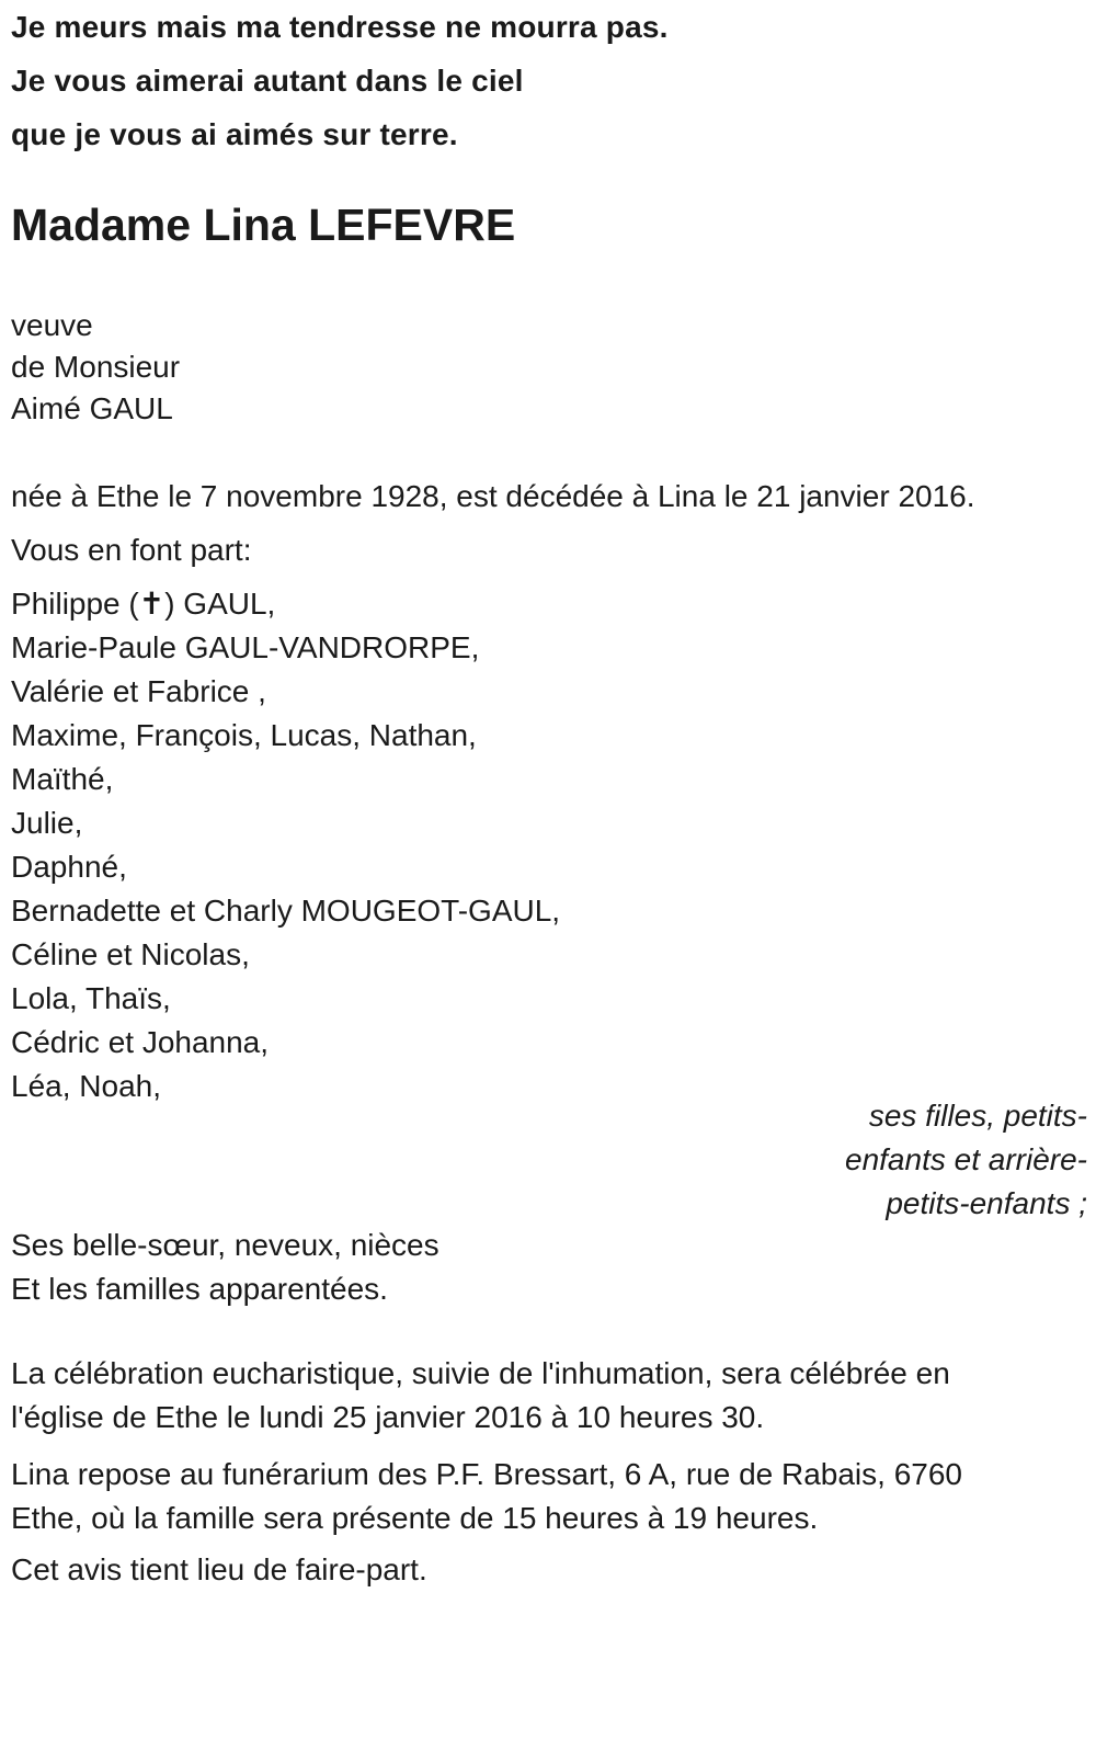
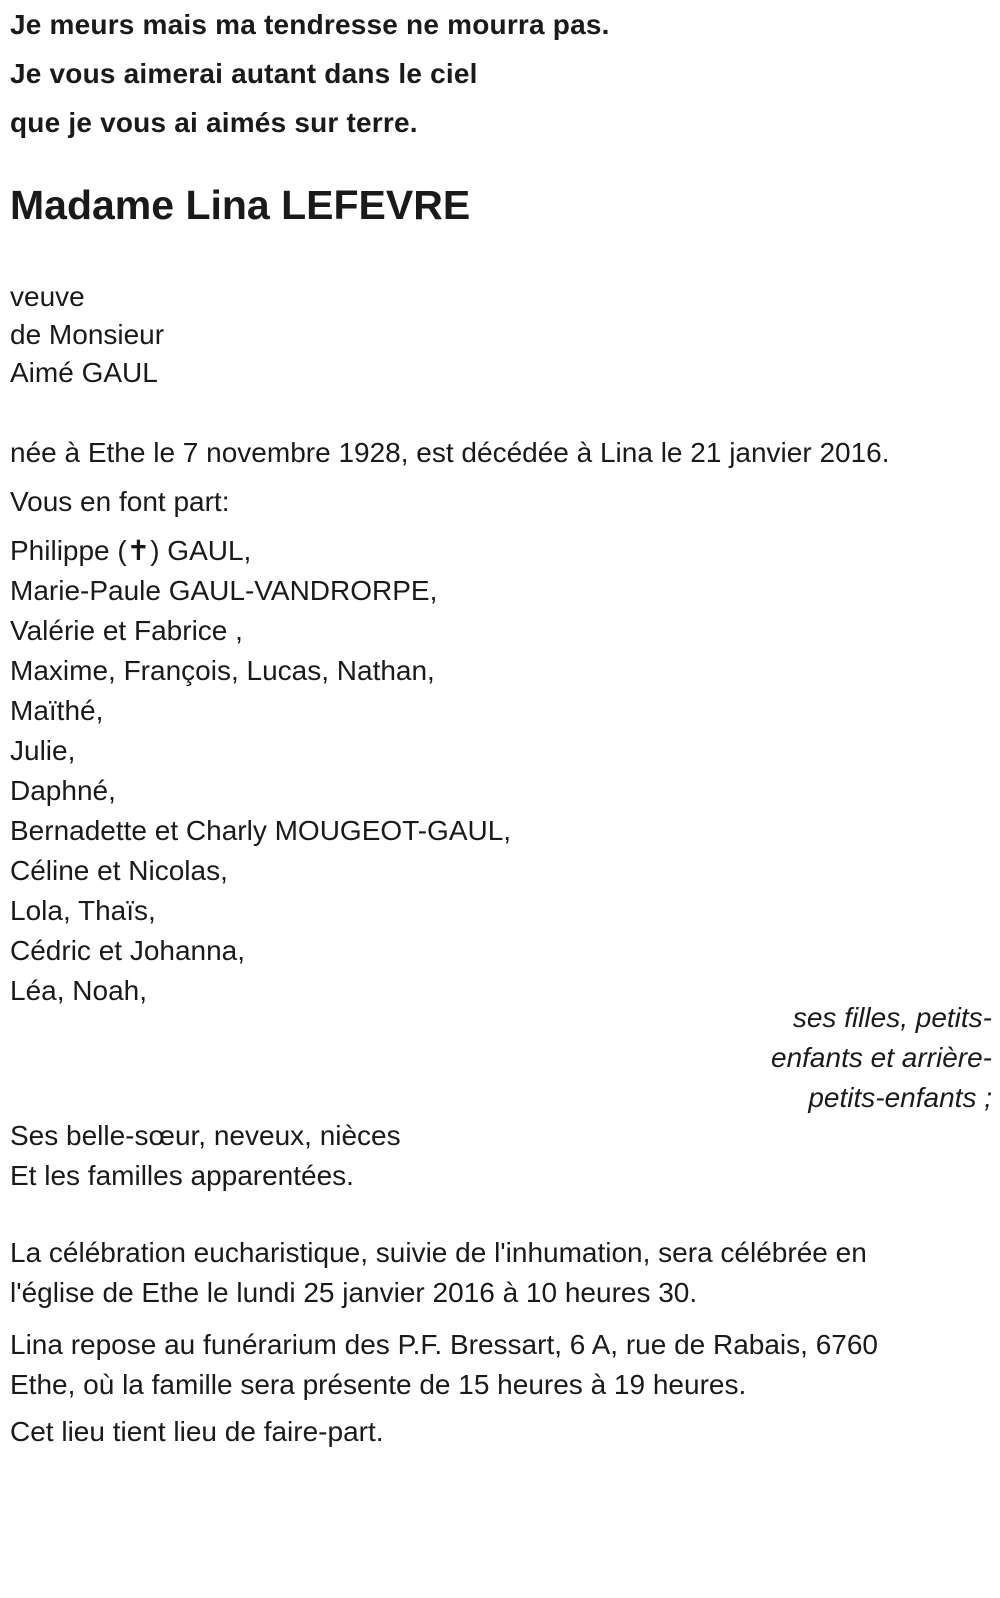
  Je meurs mais ma tendresse ne mourra pas.
  Je vous aimerai autant dans le ciel
  que je vous ai aimés sur terre.
  Madame Lina LEFEVRE
  veuve
  de Monsieur
  Aimé GAUL
  née à Ethe le 7 novembre 1928, est décédée à Lina le 21 janvier 2016.
  Vous en font part:
  Philippe (✝) GAUL,
  Marie-Paule GAUL-VANDRORPE,
  Valérie et Fabrice ,
  Maxime, François, Lucas, Nathan,
  Maïthé,
  Julie,
  Daphné,
  Bernadette et Charly MOUGEOT-GAUL,
  Céline et Nicolas,
  Lola, Thaïs,
  Cédric et Johanna,
  Léa, Noah,
  ses filles, petits-
  enfants et arrière-
  petits-enfants ;
  Ses belle-sœur, neveux, nièces
  Et les familles apparentées.
  La célébration eucharistique, suivie de l'inhumation, sera célébrée en
  l'église de Ethe le lundi 25 janvier 2016 à 10 heures 30.
  Lina repose au funérarium des P.F. Bressart, 6 A, rue de Rabais, 6760
  Ethe, où la famille sera présente de 15 heures à 19 heures.
- Cet avis tient lieu de faire-part.
+ Cet lieu tient lieu de faire-part.
